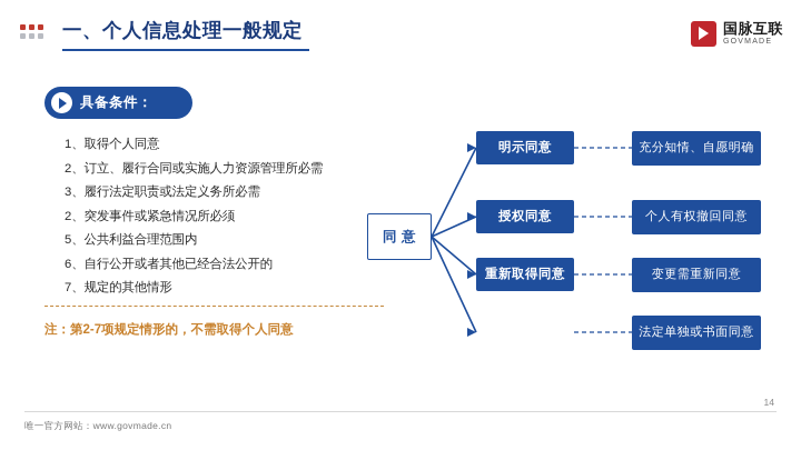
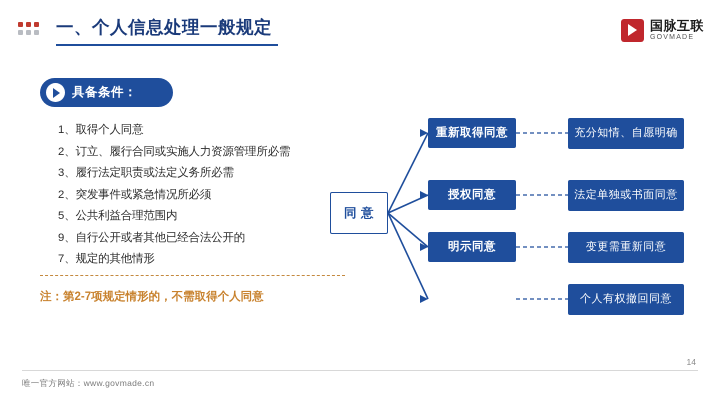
  一、个人信息处理一般规定
  国脉互联
  具备条件：
  1、取得个人同意
  2、订立、履行合同或实施人力资源管理所必需
  3、履行法定职责或法定义务所必需
  2、突发事件或紧急情况所必须
  5、公共利益合理范围内
- 6、自行公开或者其他已经合法公开的
+ 9、自行公开或者其他已经合法公开的
  7、规定的其他情形
  注：第2-7项规定情形的，不需取得个人同意
  同 意
- 明示同意
+ 重新取得同意
  授权同意
- 重新取得同意
+ 明示同意
  充分知情、自愿明确
- 个人有权撤回同意
+ 法定单独或书面同意
  变更需重新同意
- 法定单独或书面同意
+ 个人有权撤回同意
  14
  唯一官方网站：www.govmade.cn
